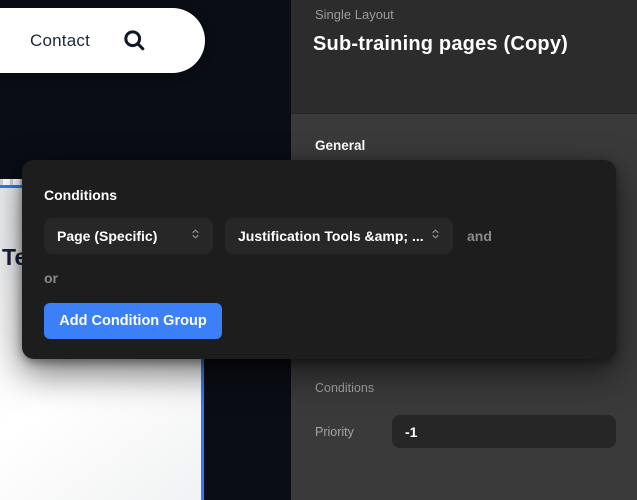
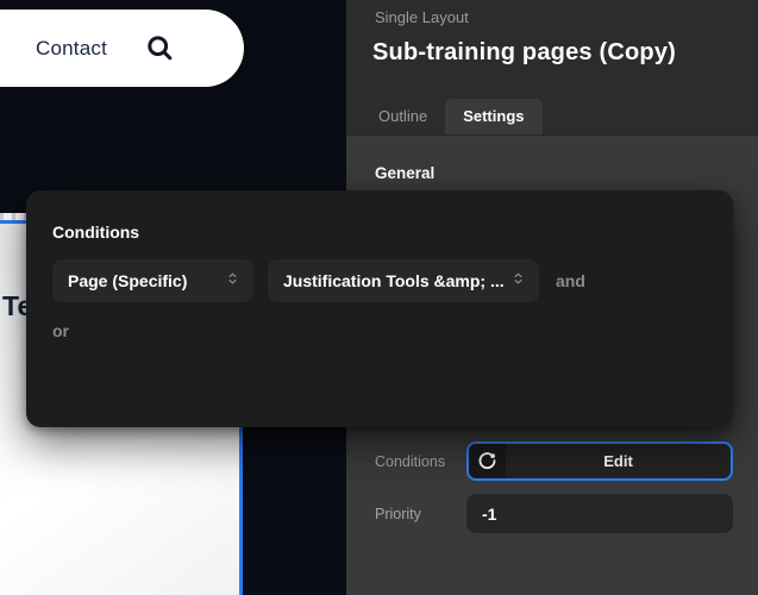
  Contact
  Single Layout
  Sub-training pages (Copy)
+ Outline
+ Settings
  General
  Conditions
+ Edit
  Priority
  -1
  Conditions
  Page (Specific)
  Justification Tools &amp; ...
  and
  or
- Add Condition Group
